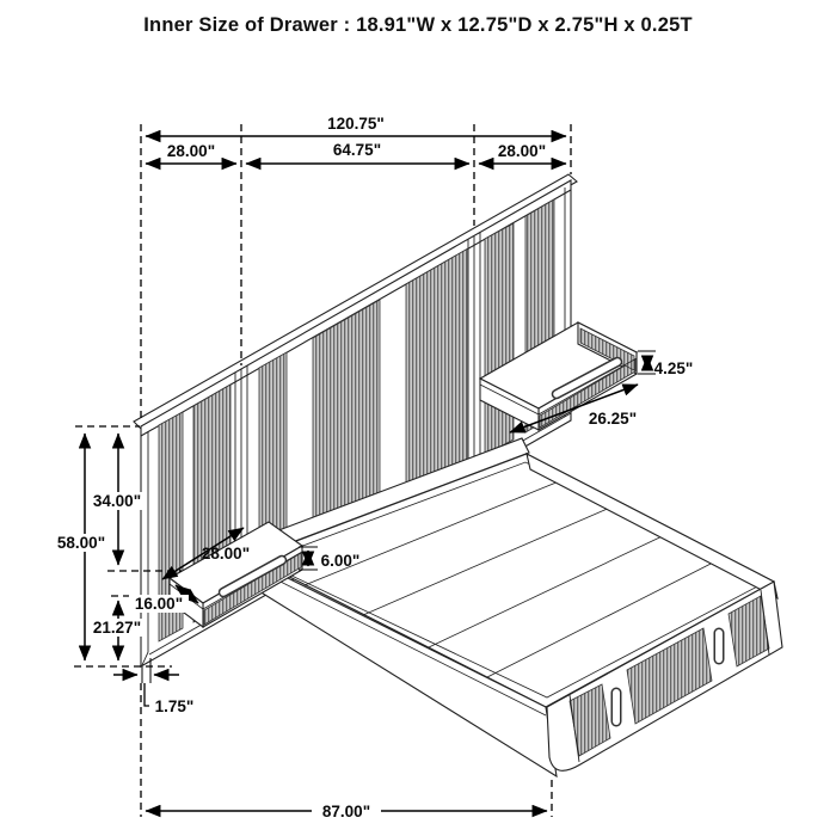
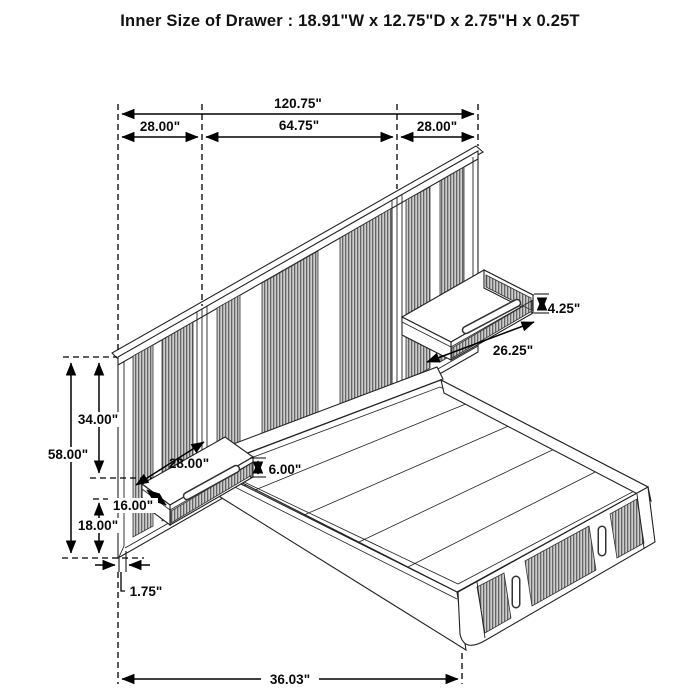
  Inner Size of Drawer : 18.91"W x 12.75"D x 2.75"H x 0.25T
  120.75"
  28.00"
  64.75"
  28.00"
  58.00"
  34.00"
- 21.27"
+ 18.00"
  16.00"
  28.00"
  6.00"
  1.75"
  4.25"
  26.25"
- 87.00"
+ 36.03"
